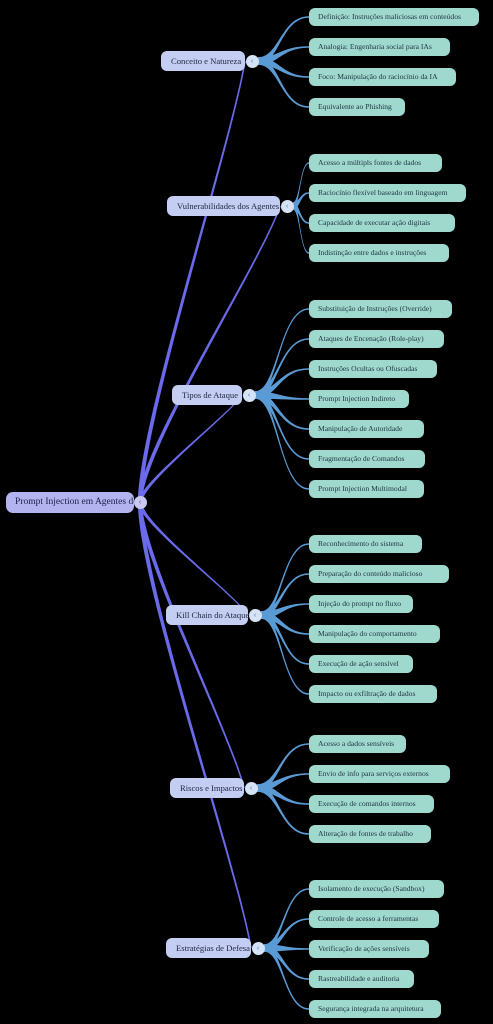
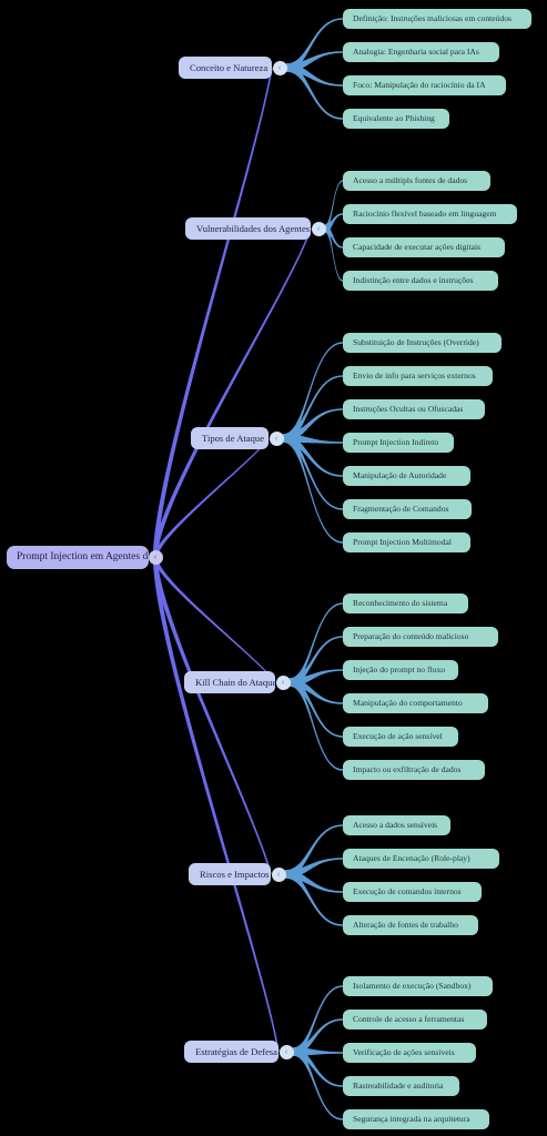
  Prompt Injection em Agentes d
  Conceito e Natureza
  Definição: Instruções maliciosas em conteúdos
  Analogia: Engenharia social para IAs
  Foco: Manipulação do raciocínio da IA
  Equivalente ao Phishing
  Vulnerabilidades dos Agentes
  Acesso a múltipls fontes de dados
  Raciocínio flexível baseado em linguagem
- Capacidade de executar ação digitais
+ Capacidade de executar ações digitais
  Indistinção entre dados e instruções
  Tipos de Ataque
  Substituição de Instruções (Override)
- Ataques de Encenação (Role-play)
+ Envio de info para serviços externos
  Instruções Ocultas ou Ofuscadas
  Prompt Injection Indireto
  Manipulação de Autoridade
  Fragmentação de Comandos
  Prompt Injection Multimodal
  Kill Chain do Ataque
  Reconhecimento do sistema
  Preparação do conteúdo malicioso
  Injeção do prompt no fluxo
  Manipulação do comportamento
  Execução de ação sensível
  Impacto ou exfiltração de dados
  Riscos e Impactos
  Acesso a dados sensíveis
- Envio de info para serviços externos
+ Ataques de Encenação (Role-play)
  Execução de comandos internos
  Alteração de fontes de trabalho
  Estratégias de Defesa
  Isolamento de execução (Sandbox)
  Controle de acesso a ferramentas
  Verificação de ações sensíveis
  Rastreabilidade e auditoria
  Segurança integrada na arquitetura
